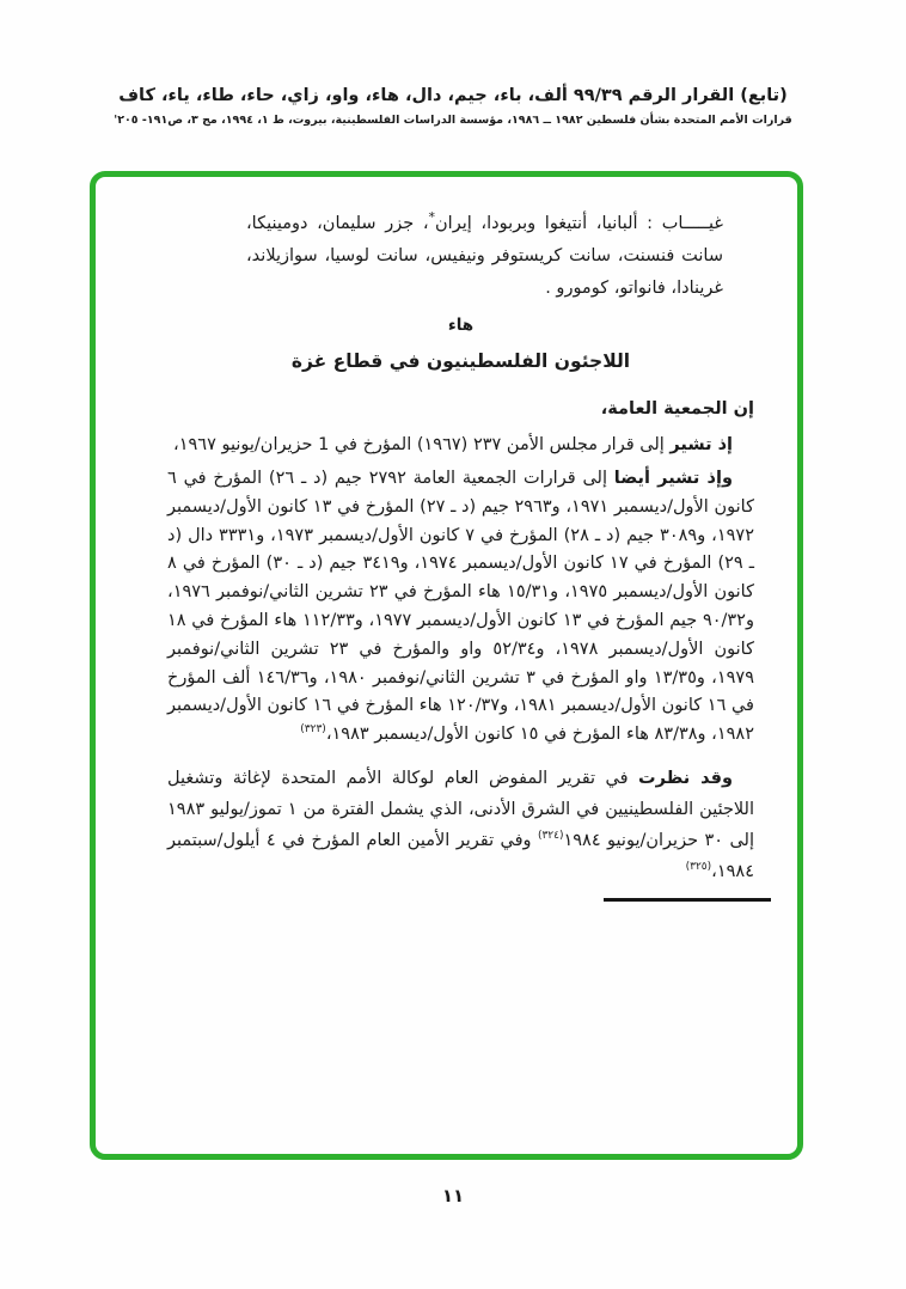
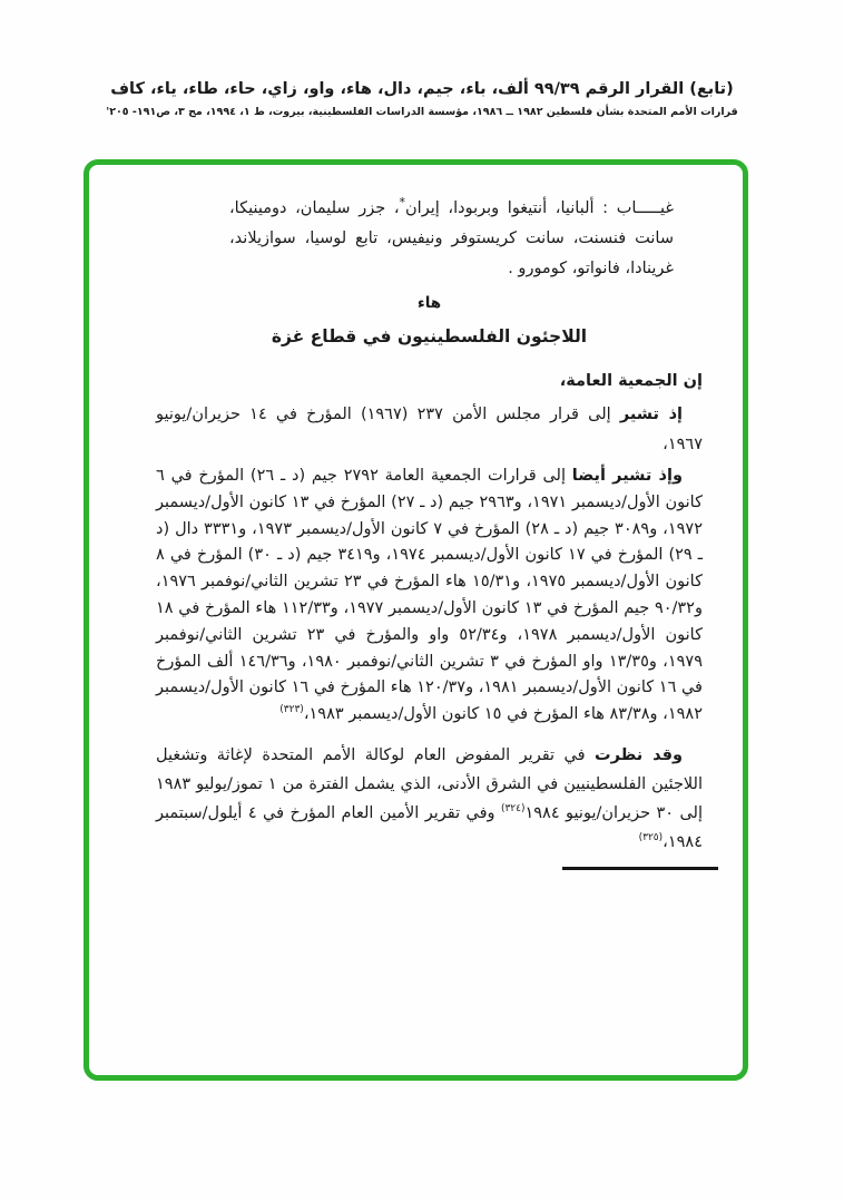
  (تابع) القرار الرقم ٩٩/٣٩ ألف، باء، جيم، دال، هاء، واو، زاي، حاء، طاء، ياء، كاف
  قرارات الأمم المتحدة بشأن فلسطين ١٩٨٢ ــ ١٩٨٦، مؤسسة الدراسات الفلسطينية، بيروت، ط ١، ١٩٩٤، مج ٣، ص١٩١- ٢٠٥'
- غيـــــاب : ألبانيا، أنتيغوا وبربودا، إيران*، جزر سليمان، دومينيكا، سانت فنسنت، سانت كريستوفر ونيفيس، سانت لوسيا، سوازيلاند، غرينادا، فانواتو، كومورو .
+ غيـــــاب : ألبانيا، أنتيغوا وبربودا، إيران*، جزر سليمان، دومينيكا، سانت فنسنت، سانت كريستوفر ونيفيس، تابع لوسيا، سوازيلاند، غرينادا، فانواتو، كومورو .
  هاء
  اللاجئون الفلسطينيون في قطاع غزة
  إن الجمعية العامة،
- إذ تشير إلى قرار مجلس الأمن ٢٣٧ (١٩٦٧) المؤرخ في 1 حزيران/يونيو ١٩٦٧،
+ إذ تشير إلى قرار مجلس الأمن ٢٣٧ (١٩٦٧) المؤرخ في ١٤ حزيران/يونيو ١٩٦٧،
  وإذ تشير أيضا إلى قرارات الجمعية العامة ٢٧٩٢ جيم (د ـ ٢٦) المؤرخ في ٦ كانون الأول/ديسمبر ١٩٧١، و٢٩٦٣ جيم (د ـ ٢٧) المؤرخ في ١٣ كانون الأول/ديسمبر ١٩٧٢، و٣٠٨٩ جيم (د ـ ٢٨) المؤرخ في ٧ كانون الأول/ديسمبر ١٩٧٣، و٣٣٣١ دال (د ـ ٢٩) المؤرخ في ١٧ كانون الأول/ديسمبر ١٩٧٤، و٣٤١٩ جيم (د ـ ٣٠) المؤرخ في ٨ كانون الأول/ديسمبر ١٩٧٥، و١٥/٣١ هاء المؤرخ في ٢٣ تشرين الثاني/نوفمبر ١٩٧٦، و٩٠/٣٢ جيم المؤرخ في ١٣ كانون الأول/ديسمبر ١٩٧٧، و١١٢/٣٣ هاء المؤرخ في ١٨ كانون الأول/ديسمبر ١٩٧٨، و٥٢/٣٤ واو والمؤرخ في ٢٣ تشرين الثاني/نوفمبر ١٩٧٩، و١٣/٣٥ واو المؤرخ في ٣ تشرين الثاني/نوفمبر ١٩٨٠، و١٤٦/٣٦ ألف المؤرخ في ١٦ كانون الأول/ديسمبر ١٩٨١، و١٢٠/٣٧ هاء المؤرخ في ١٦ كانون الأول/ديسمبر ١٩٨٢، و٨٣/٣٨ هاء المؤرخ في ١٥ كانون الأول/ديسمبر ١٩٨٣،(٣٢٣)
  وقد نظرت في تقرير المفوض العام لوكالة الأمم المتحدة لإغاثة وتشغيل اللاجئين الفلسطينيين في الشرق الأدنى، الذي يشمل الفترة من ١ تموز/يوليو ١٩٨٣ إلى ٣٠ حزيران/يونيو ١٩٨٤(٣٢٤) وفي تقرير الأمين العام المؤرخ في ٤ أيلول/سبتمبر ١٩٨٤،(٣٢٥)
- ١١
